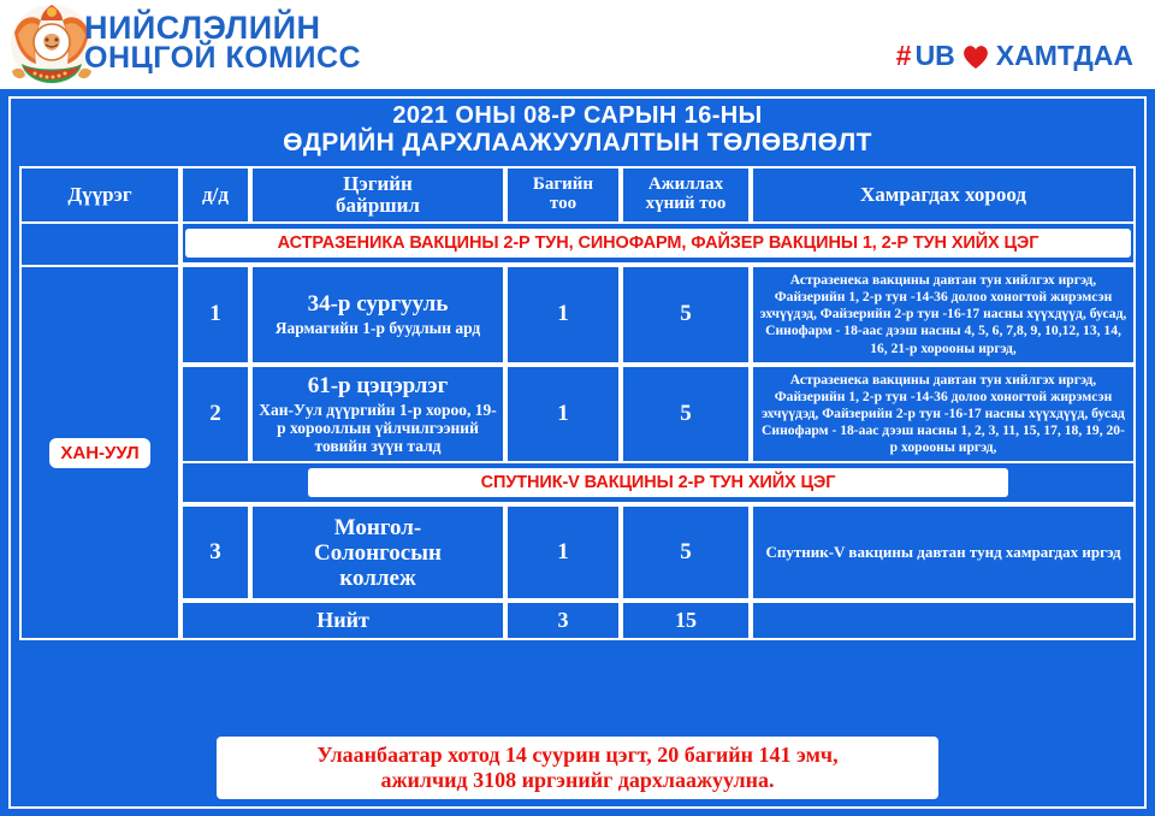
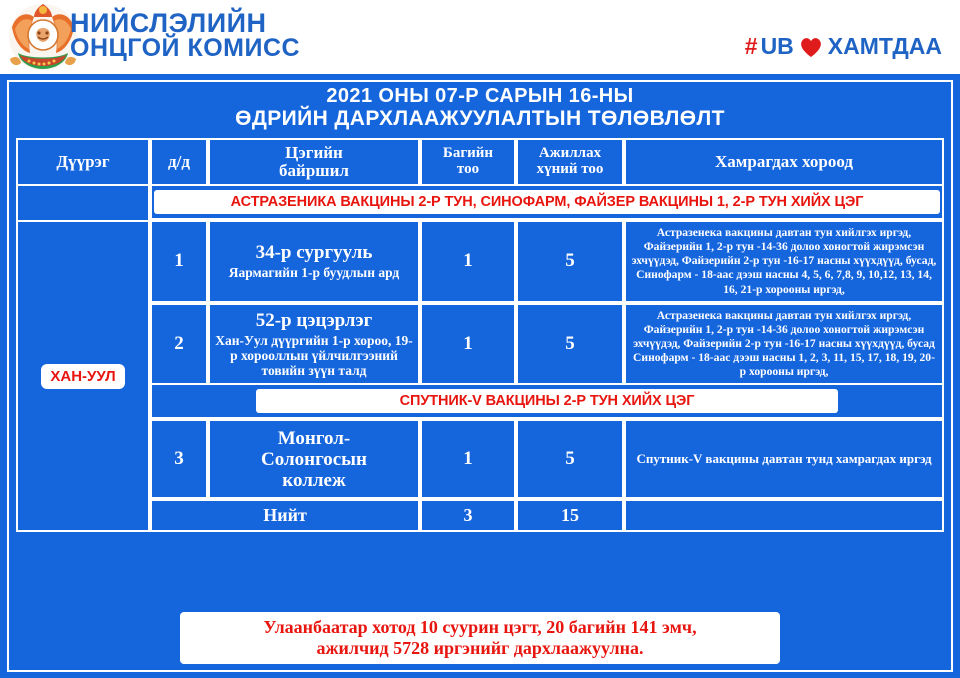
  НИЙСЛЭЛИЙН
  ОНЦГОЙ КОМИСС
  #
  UB
  ХАМТДАА
- 2021 ОНЫ 08-Р САРЫН 16-НЫ
+ 2021 ОНЫ 07-Р САРЫН 16-НЫ
  ӨДРИЙН ДАРХЛААЖУУЛАЛТЫН ТӨЛӨВЛӨЛТ
  Дүүрэг	д/д	Цэгийн байршил	Багийн тоо	Ажиллах хүний тоо	Хамрагдах хороод
  	АСТРАЗЕНИКА ВАКЦИНЫ 2-Р ТУН, СИНОФАРМ, ФАЙЗЕР ВАКЦИНЫ 1, 2-Р ТУН ХИЙХ ЦЭГ
  ХАН-УУЛ	1	34-р сургууль Яармагийн 1-р буудлын ард	1	5	Астразенека вакцины давтан тун хийлгэх иргэд, Файзерийн 1, 2-р тун -14-36 долоо хоногтой жирэмсэн эхчүүдэд, Файзерийн 2-р тун -16-17 насны хүүхдүүд, бусад, Синофарм - 18-аас дээш насны 4, 5, 6, 7,8, 9, 10,12, 13, 14, 16, 21-р хорооны иргэд,
- 2	61-р цэцэрлэг Хан-Уул дүүргийн 1-р хороо, 19-р хорооллын үйлчилгээний товийн зүүн талд	1	5	Астразенека вакцины давтан тун хийлгэх иргэд, Файзерийн 1, 2-р тун -14-36 долоо хоногтой жирэмсэн эхчүүдэд, Файзерийн 2-р тун -16-17 насны хүүхдүүд, бусад Синофарм - 18-аас дээш насны 1, 2, 3, 11, 15, 17, 18, 19, 20-р хорооны иргэд,
+ 2	52-р цэцэрлэг Хан-Уул дүүргийн 1-р хороо, 19-р хорооллын үйлчилгээний товийн зүүн талд	1	5	Астразенека вакцины давтан тун хийлгэх иргэд, Файзерийн 1, 2-р тун -14-36 долоо хоногтой жирэмсэн эхчүүдэд, Файзерийн 2-р тун -16-17 насны хүүхдүүд, бусад Синофарм - 18-аас дээш насны 1, 2, 3, 11, 15, 17, 18, 19, 20-р хорооны иргэд,
  СПУТНИК-V ВАКЦИНЫ 2-Р ТУН ХИЙХ ЦЭГ
  3	Монгол- Солонгосын коллеж	1	5	Спутник-V вакцины давтан тунд хамрагдах иргэд
  Нийт	3	15
- Улаанбаатар хотод 14 суурин цэгт, 20 багийн 141 эмч,
+ Улаанбаатар хотод 10 суурин цэгт, 20 багийн 141 эмч,
- ажилчид 3108 иргэнийг дархлаажуулна.
+ ажилчид 5728 иргэнийг дархлаажуулна.
